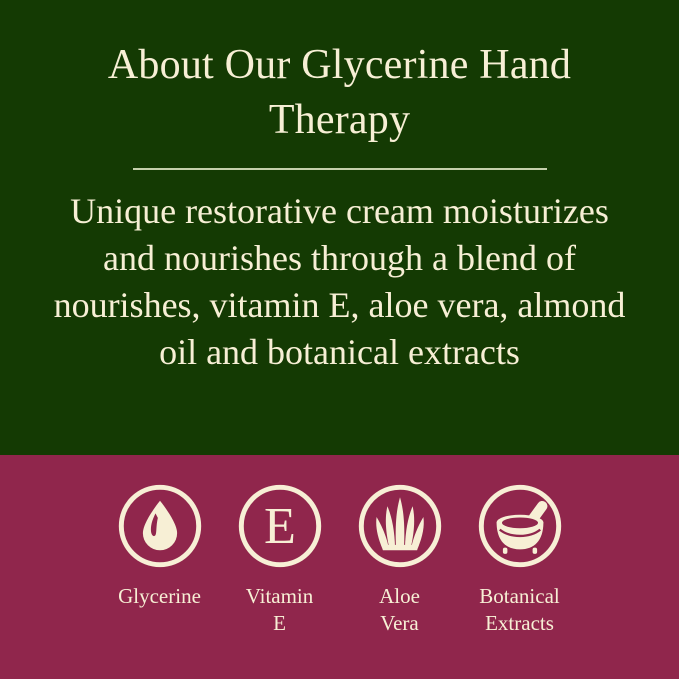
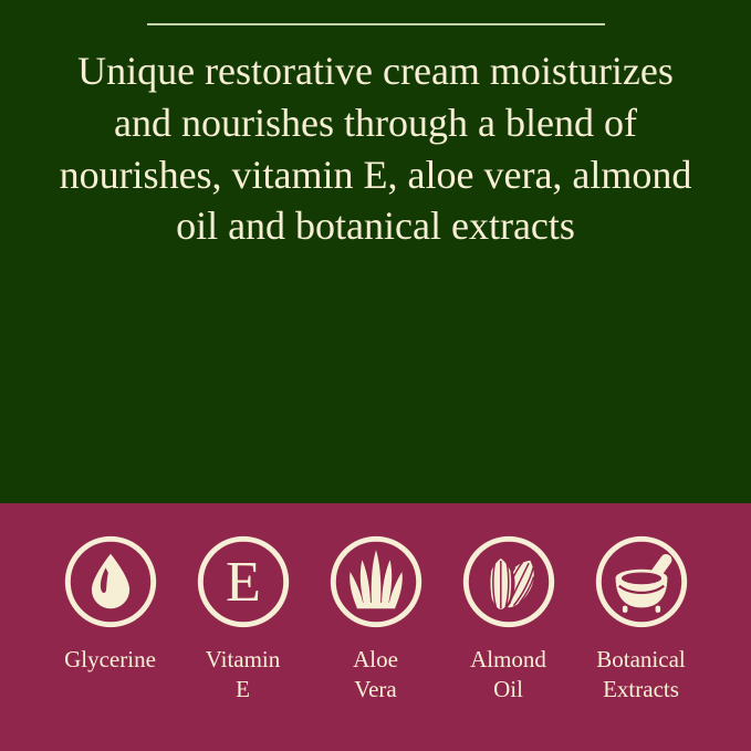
- About Our Glycerine Hand Therapy
  Unique restorative cream moisturizes and nourishes through a blend of nourishes, vitamin E, aloe vera, almond oil and botanical extracts
  Glycerine
  E
  Vitamin
  E
  Aloe
  Vera
+ Almond
+ Oil
  Botanical
  Extracts
